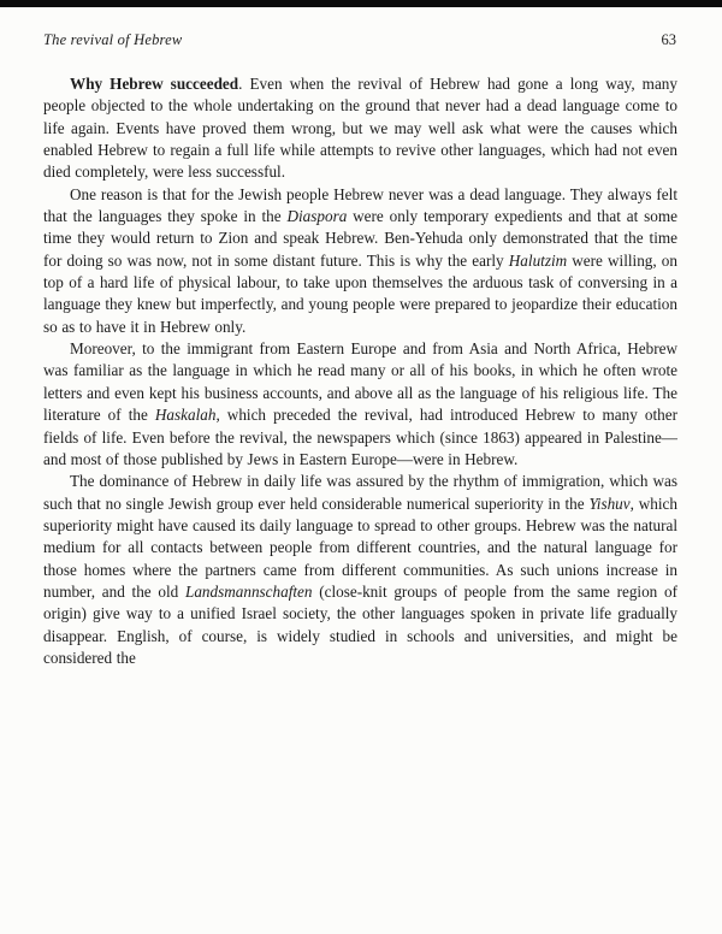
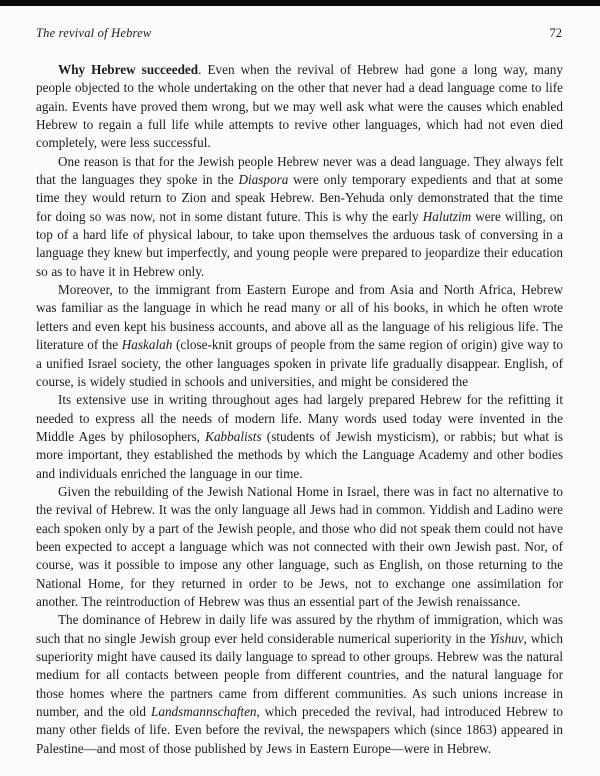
  The revival of Hebrew
- 63
+ 72
- Why Hebrew succeeded. Even when the revival of Hebrew had gone a long way, many people objected to the whole undertaking on the ground that never had a dead language come to life again. Events have proved them wrong, but we may well ask what were the causes which enabled Hebrew to regain a full life while attempts to revive other languages, which had not even died completely, were less successful.
+ Why Hebrew succeeded. Even when the revival of Hebrew had gone a long way, many people objected to the whole undertaking on the other that never had a dead language come to life again. Events have proved them wrong, but we may well ask what were the causes which enabled Hebrew to regain a full life while attempts to revive other languages, which had not even died completely, were less successful.
  One reason is that for the Jewish people Hebrew never was a dead language. They always felt that the languages they spoke in the Diaspora were only temporary expedients and that at some time they would return to Zion and speak Hebrew. Ben-Yehuda only demonstrated that the time for doing so was now, not in some distant future. This is why the early Halutzim were willing, on top of a hard life of physical labour, to take upon themselves the arduous task of conversing in a language they knew but imperfectly, and young people were prepared to jeopardize their education so as to have it in Hebrew only.
- Moreover, to the immigrant from Eastern Europe and from Asia and North Africa, Hebrew was familiar as the language in which he read many or all of his books, in which he often wrote letters and even kept his business accounts, and above all as the language of his religious life. The literature of the Haskalah, which preceded the revival, had introduced Hebrew to many other fields of life. Even before the revival, the newspapers which (since 1863) appeared in Palestine—and most of those published by Jews in Eastern Europe—were in Hebrew.
+ Moreover, to the immigrant from Eastern Europe and from Asia and North Africa, Hebrew was familiar as the language in which he read many or all of his books, in which he often wrote letters and even kept his business accounts, and above all as the language of his religious life. The literature of the Haskalah (close-knit groups of people from the same region of origin) give way to a unified Israel society, the other languages spoken in private life gradually disappear. English, of course, is widely studied in schools and universities, and might be considered the
+ Its extensive use in writing throughout ages had largely prepared Hebrew for the refitting it needed to express all the needs of modern life. Many words used today were invented in the Middle Ages by philosophers, Kabbalists (students of Jewish mysticism), or rabbis; but what is more important, they established the methods by which the Language Academy and other bodies and individuals enriched the language in our time.
+ Given the rebuilding of the Jewish National Home in Israel, there was in fact no alternative to the revival of Hebrew. It was the only language all Jews had in common. Yiddish and Ladino were each spoken only by a part of the Jewish people, and those who did not speak them could not have been expected to accept a language which was not connected with their own Jewish past. Nor, of course, was it possible to impose any other language, such as English, on those returning to the National Home, for they returned in order to be Jews, not to exchange one assimilation for another. The reintroduction of Hebrew was thus an essential part of the Jewish renaissance.
- The dominance of Hebrew in daily life was assured by the rhythm of immigration, which was such that no single Jewish group ever held considerable numerical superiority in the Yishuv, which superiority might have caused its daily language to spread to other groups. Hebrew was the natural medium for all contacts between people from different countries, and the natural language for those homes where the partners came from different communities. As such unions increase in number, and the old Landsmannschaften (close-knit groups of people from the same region of origin) give way to a unified Israel society, the other languages spoken in private life gradually disappear. English, of course, is widely studied in schools and universities, and might be considered the
+ The dominance of Hebrew in daily life was assured by the rhythm of immigration, which was such that no single Jewish group ever held considerable numerical superiority in the Yishuv, which superiority might have caused its daily language to spread to other groups. Hebrew was the natural medium for all contacts between people from different countries, and the natural language for those homes where the partners came from different communities. As such unions increase in number, and the old Landsmannschaften, which preceded the revival, had introduced Hebrew to many other fields of life. Even before the revival, the newspapers which (since 1863) appeared in Palestine—and most of those published by Jews in Eastern Europe—were in Hebrew.
